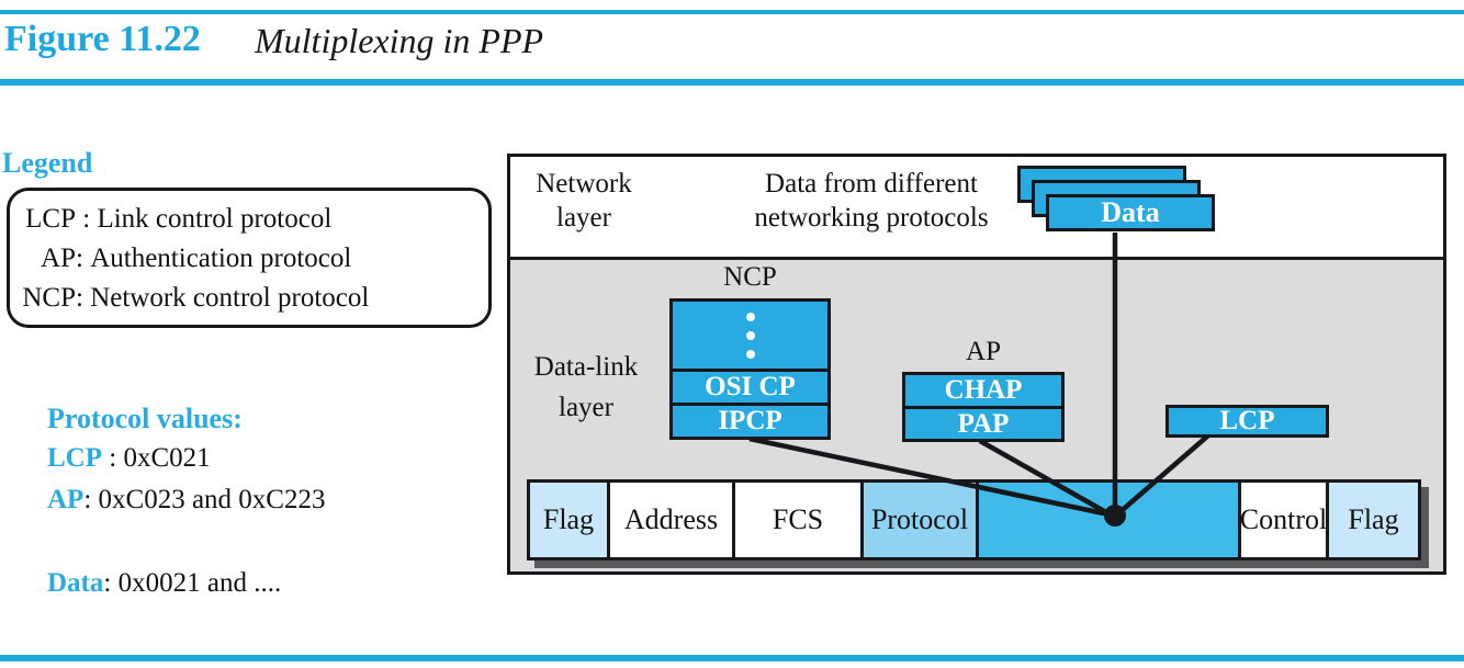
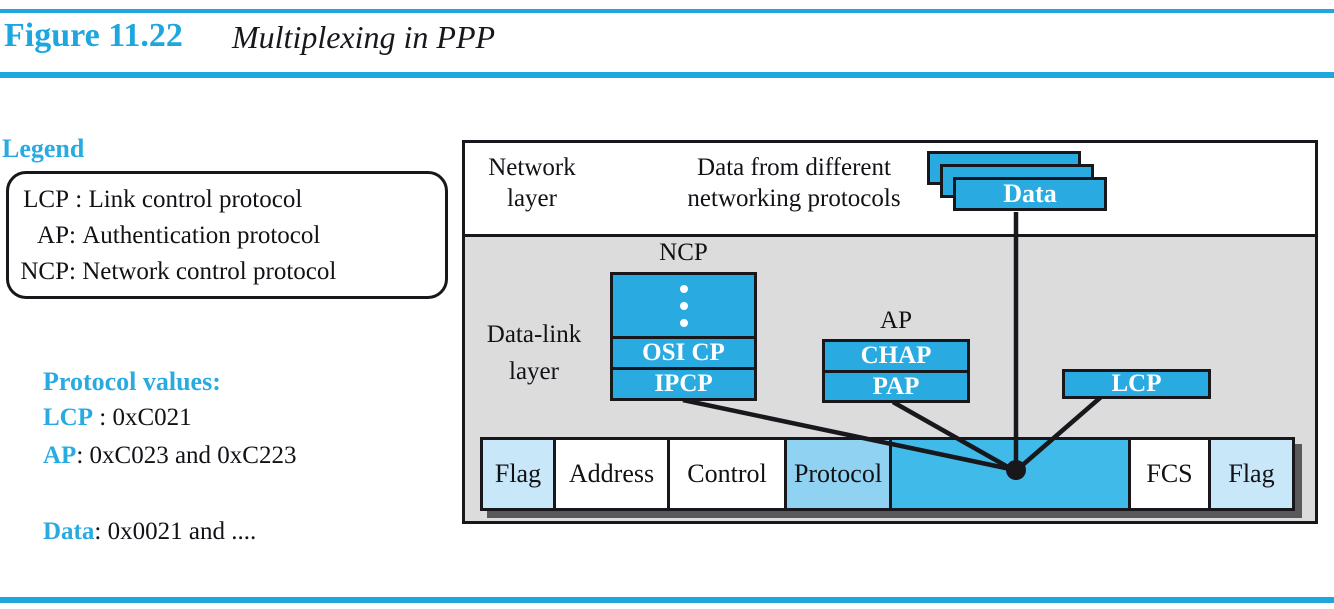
  Figure 11.22
  Multiplexing in PPP
  Legend
  LCP
  :
  Link control protocol
  AP
  :
  Authentication protocol
  NCP
  :
  Network control protocol
  Protocol values:
  LCP : 0xC021
  AP: 0xC023 and 0xC223
  Data: 0x0021 and ....
  Network
  layer
  Data from different
  networking protocols
  Data-link
  layer
  Data
  NCP
  OSI CP
  IPCP
  AP
  CHAP
  PAP
  LCP
  Flag
  Address
- FCS
+ Control
  Protocol
- Control
+ FCS
  Flag
